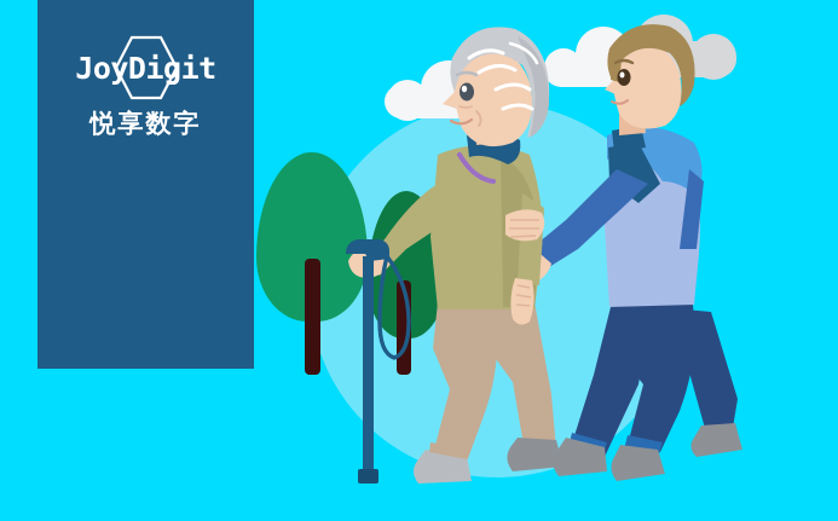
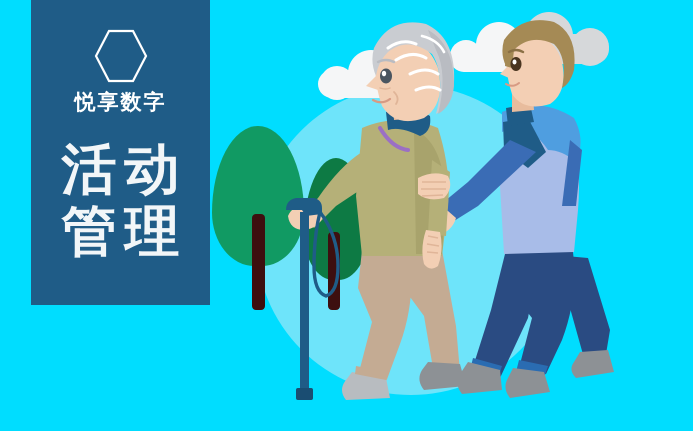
- JoyDigit
  悦享数字
+ 活动
+ 管理
